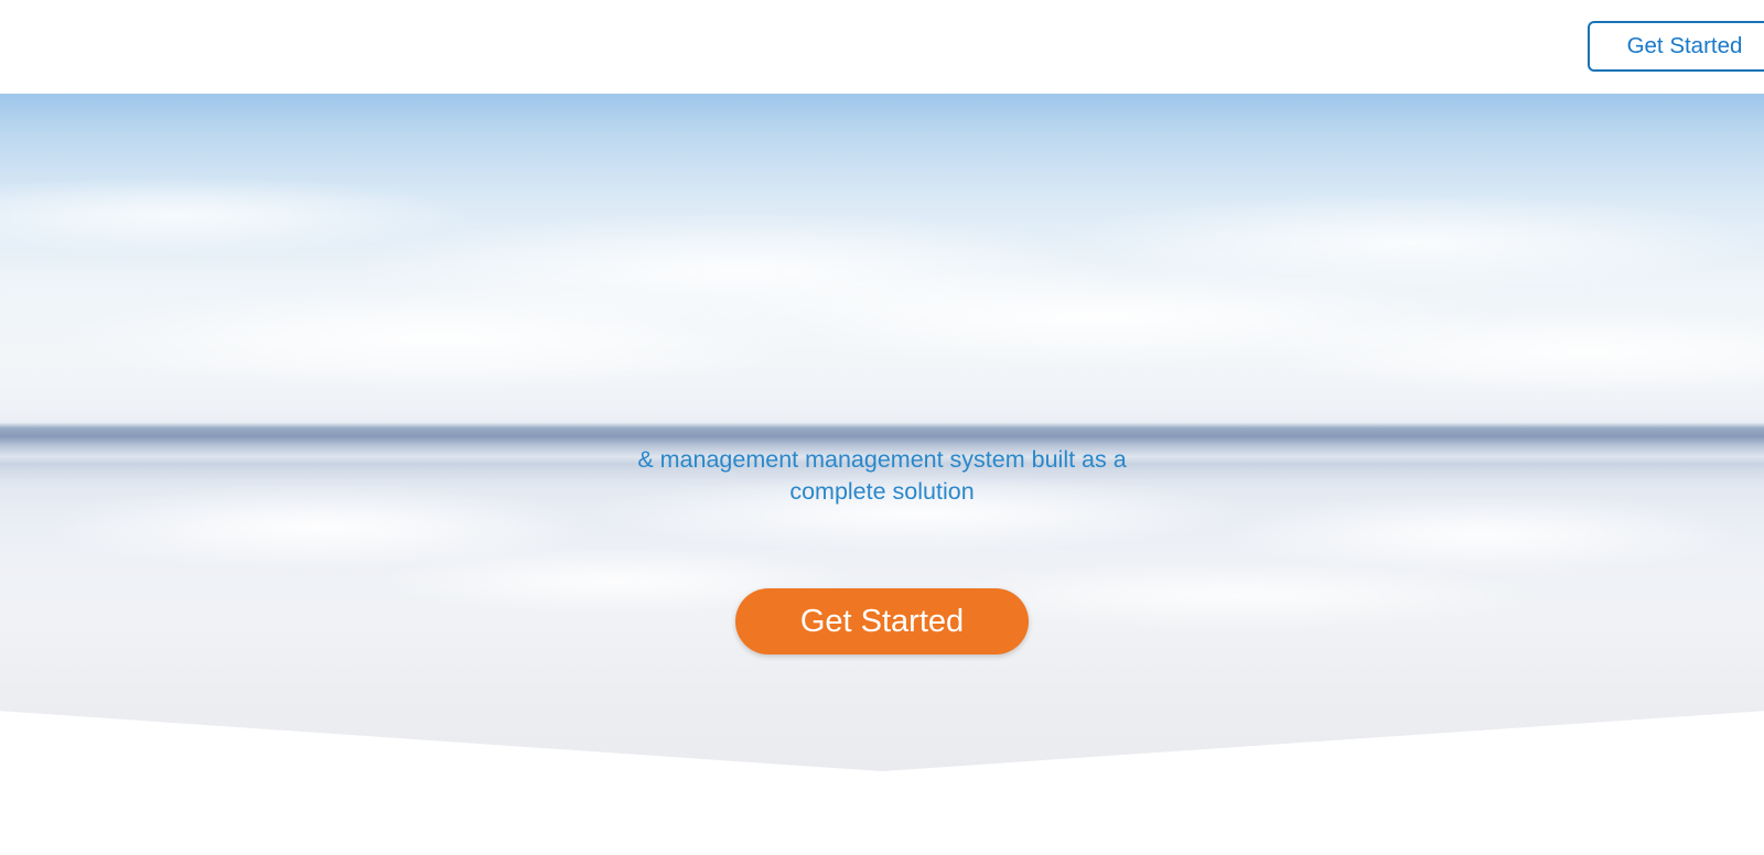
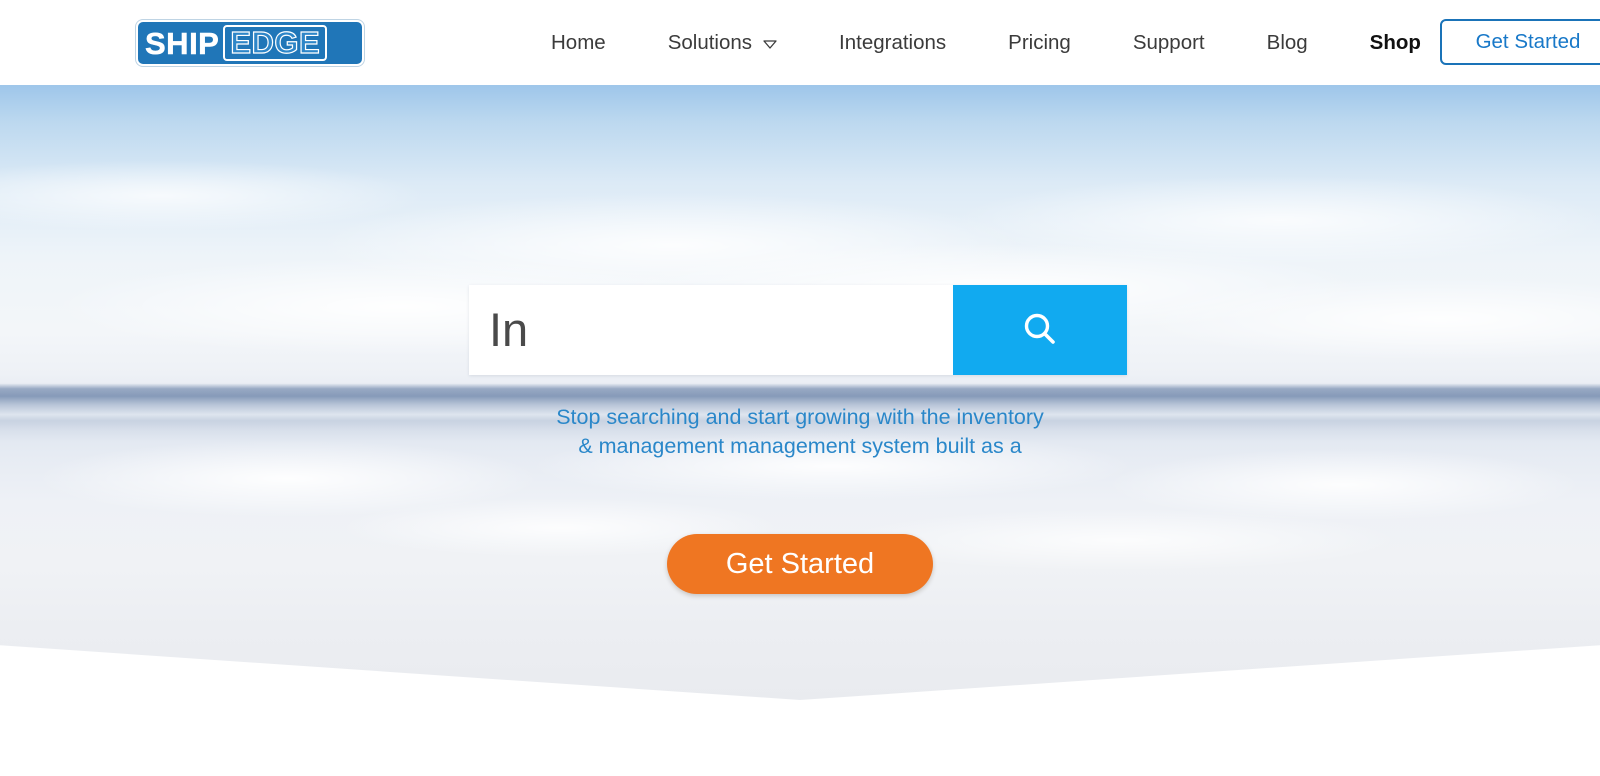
+ SHIP
+ EDGE
+ Home
+ Solutions
+ Integrations
+ Pricing
+ Support
+ Blog
+ Shop
  Get Started
+ In
+ Stop searching and start growing with the inventory
  & management management system built as a
- complete solution
  Get Started
